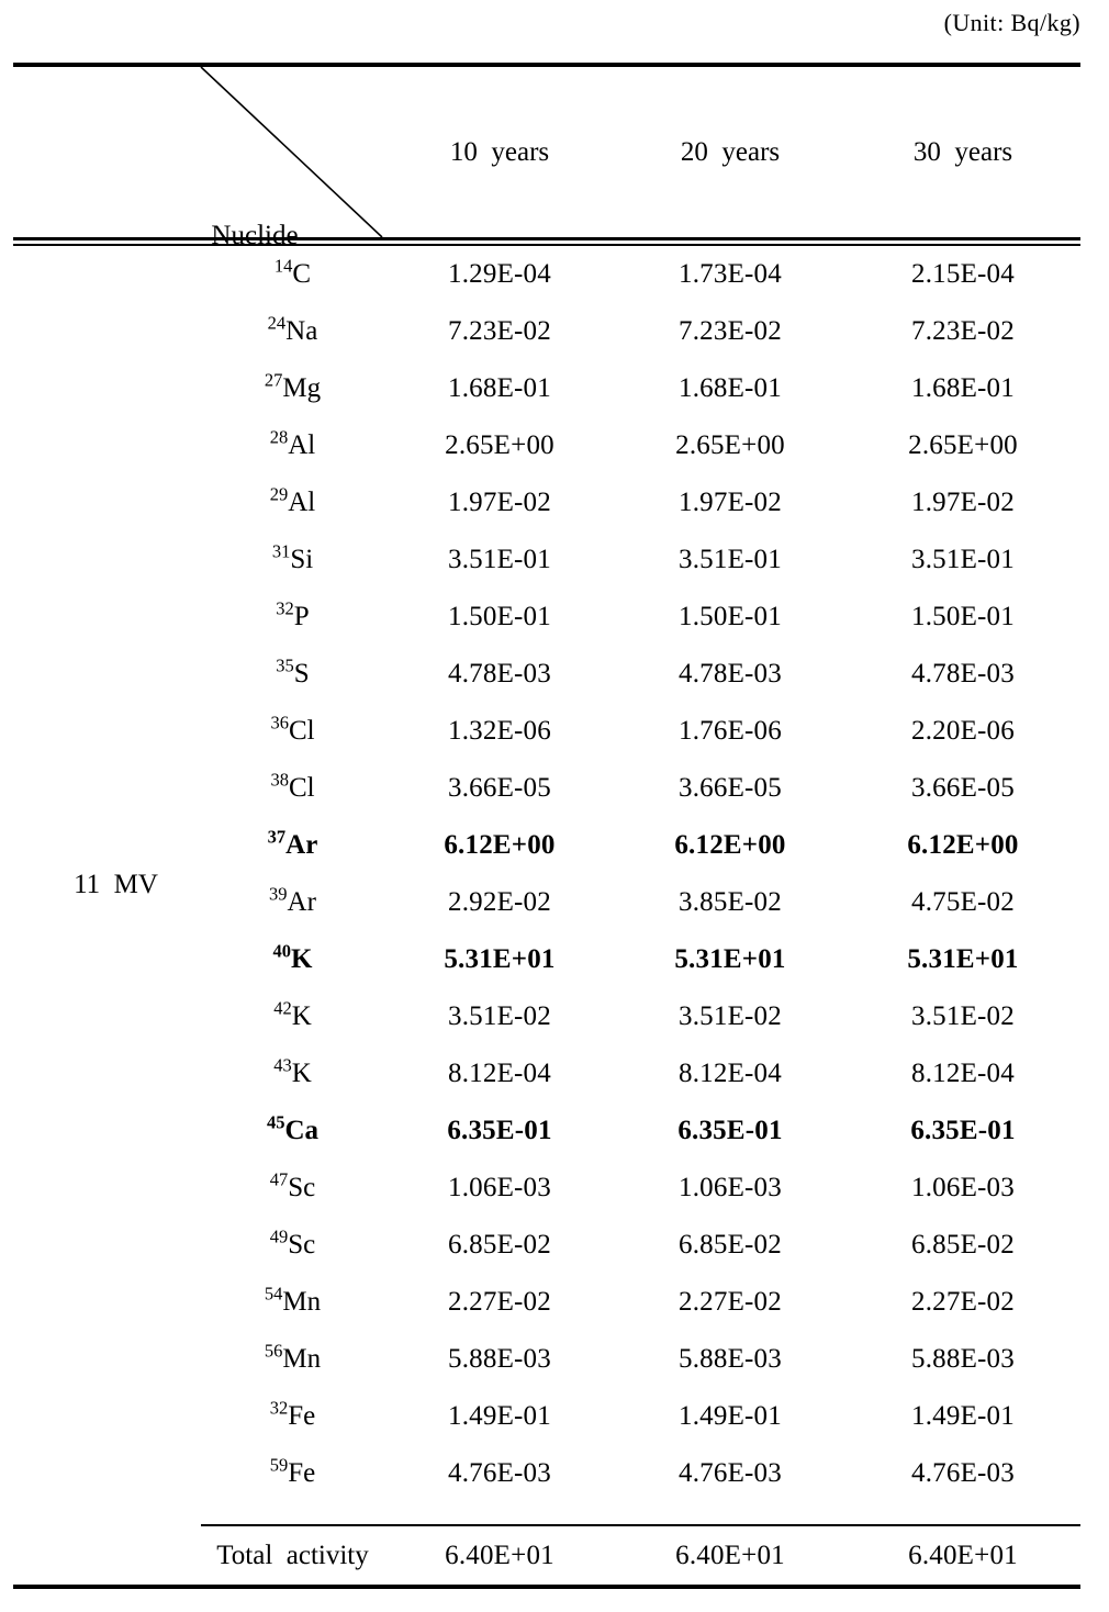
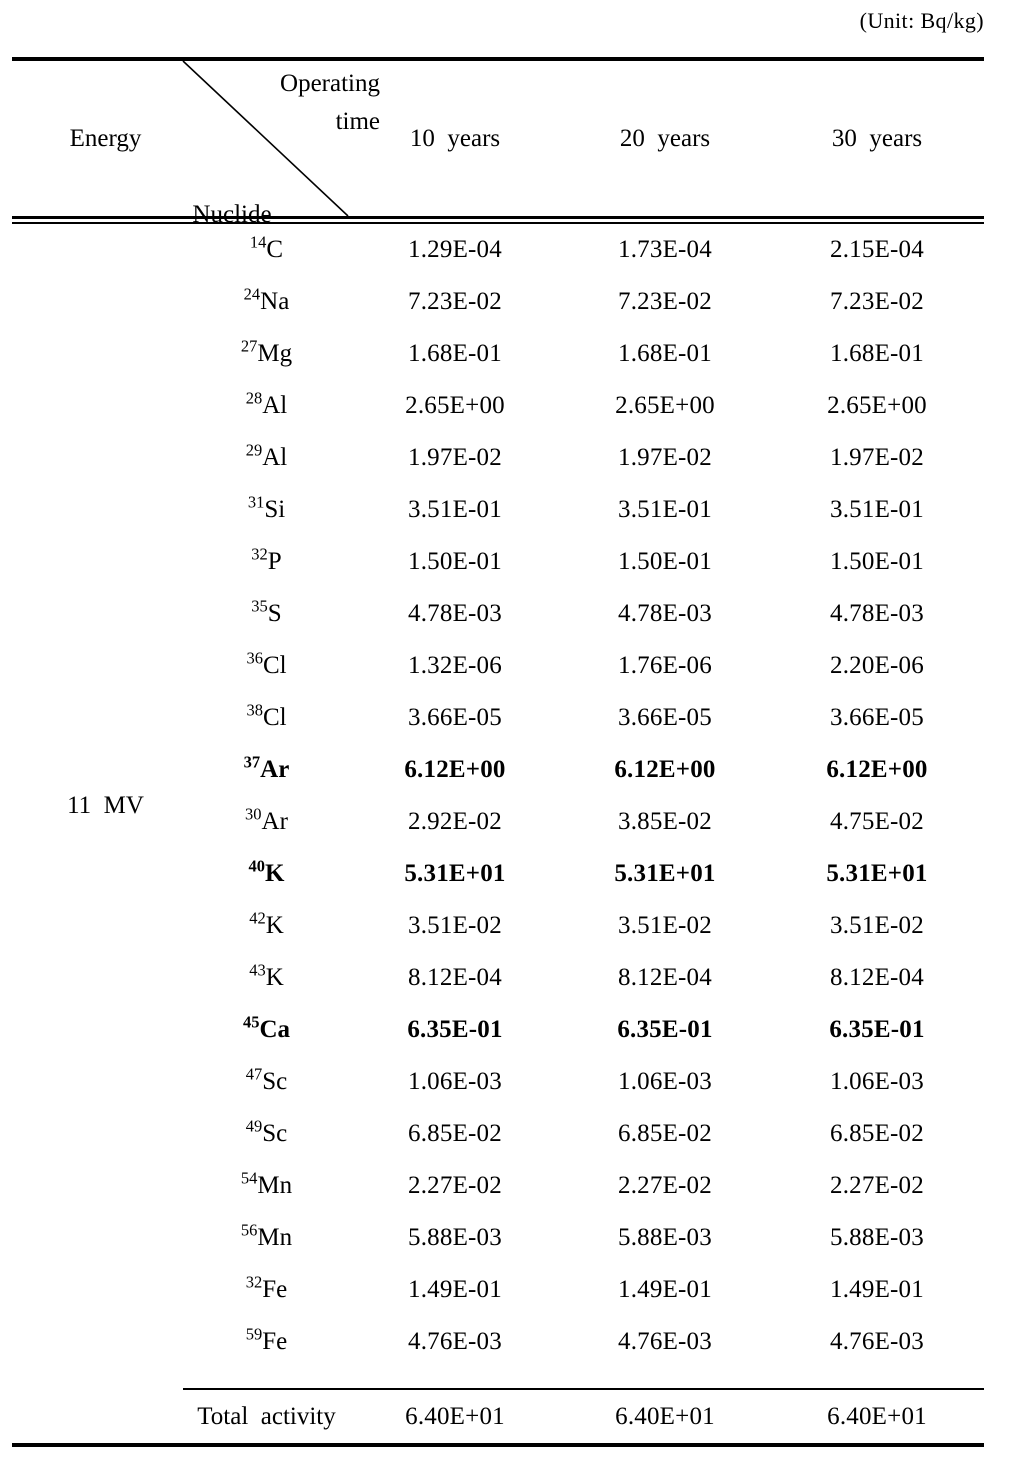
  (Unit: Bq/kg)
+ Energy
+ Operating
+ time
  Nuclide
  10 years
  20 years
  30 years
  11 MV
  14C
  1.29E-04
  1.73E-04
  2.15E-04
  24Na
  7.23E-02
  7.23E-02
  7.23E-02
  27Mg
  1.68E-01
  1.68E-01
  1.68E-01
  28Al
  2.65E+00
  2.65E+00
  2.65E+00
  29Al
  1.97E-02
  1.97E-02
  1.97E-02
  31Si
  3.51E-01
  3.51E-01
  3.51E-01
  32P
  1.50E-01
  1.50E-01
  1.50E-01
  35S
  4.78E-03
  4.78E-03
  4.78E-03
  36Cl
  1.32E-06
  1.76E-06
  2.20E-06
  38Cl
  3.66E-05
  3.66E-05
  3.66E-05
  37Ar
  6.12E+00
  6.12E+00
  6.12E+00
- 39Ar
+ 30Ar
  2.92E-02
  3.85E-02
  4.75E-02
  40K
  5.31E+01
  5.31E+01
  5.31E+01
  42K
  3.51E-02
  3.51E-02
  3.51E-02
  43K
  8.12E-04
  8.12E-04
  8.12E-04
  45Ca
  6.35E-01
  6.35E-01
  6.35E-01
  47Sc
  1.06E-03
  1.06E-03
  1.06E-03
  49Sc
  6.85E-02
  6.85E-02
  6.85E-02
  54Mn
  2.27E-02
  2.27E-02
  2.27E-02
  56Mn
  5.88E-03
  5.88E-03
  5.88E-03
  32Fe
  1.49E-01
  1.49E-01
  1.49E-01
  59Fe
  4.76E-03
  4.76E-03
  4.76E-03
  Total activity
  6.40E+01
  6.40E+01
  6.40E+01
